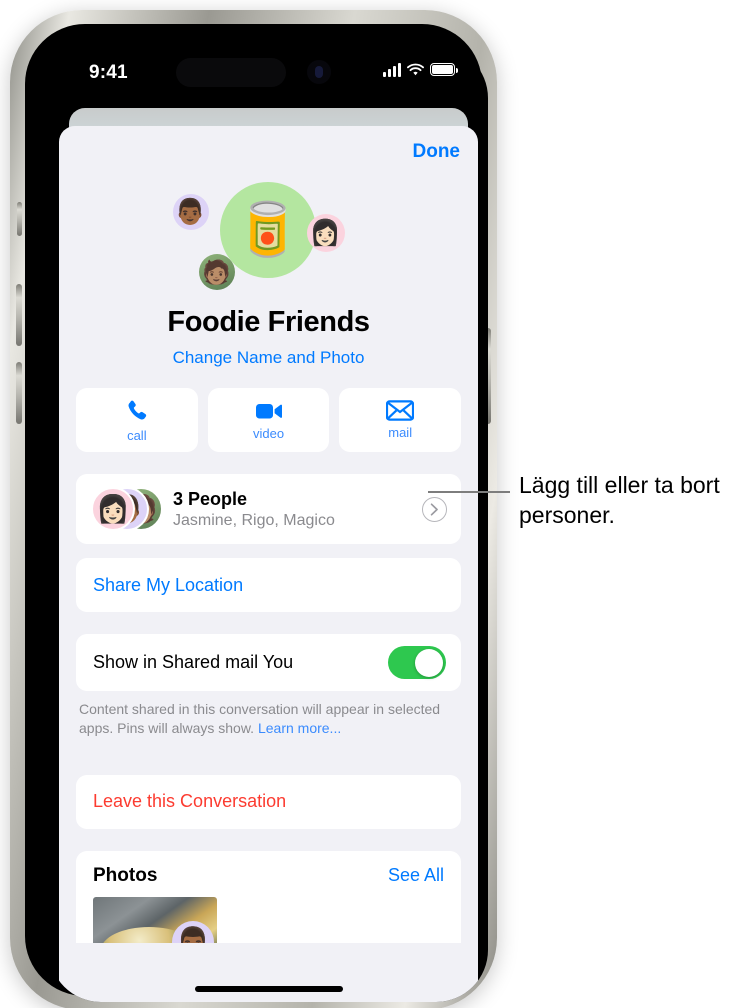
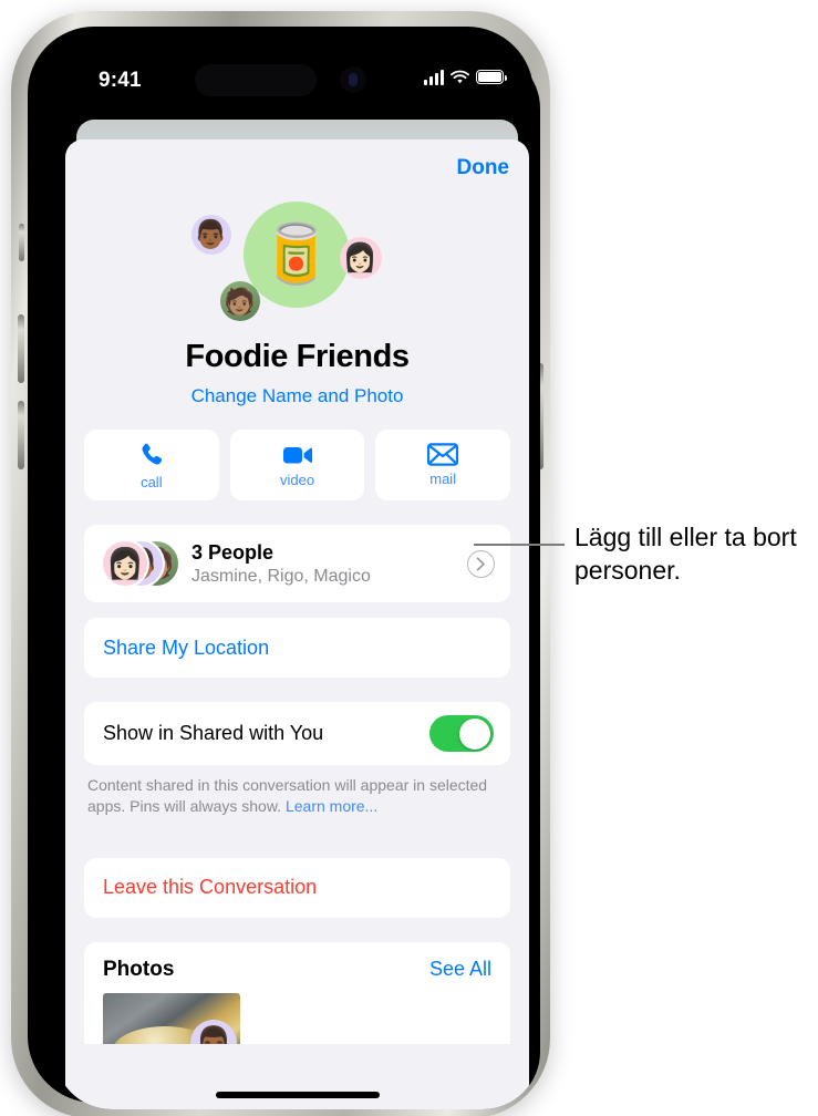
  9:41
  Done
  🥫
  👨🏾
  👩🏻
  🧑🏽
  Foodie Friends
  Change Name and Photo
  call
  video
  mail
  👩🏻
  3 People
  Jasmine, Rigo, Magico
  Share My Location
- Show in Shared mail You
+ Show in Shared with You
  Content shared in this conversation will appear in selected apps. Pins will always show. Learn more...
  Leave this Conversation
  Photos
  See All
  👨🏾
  Lägg till eller ta bort personer.
